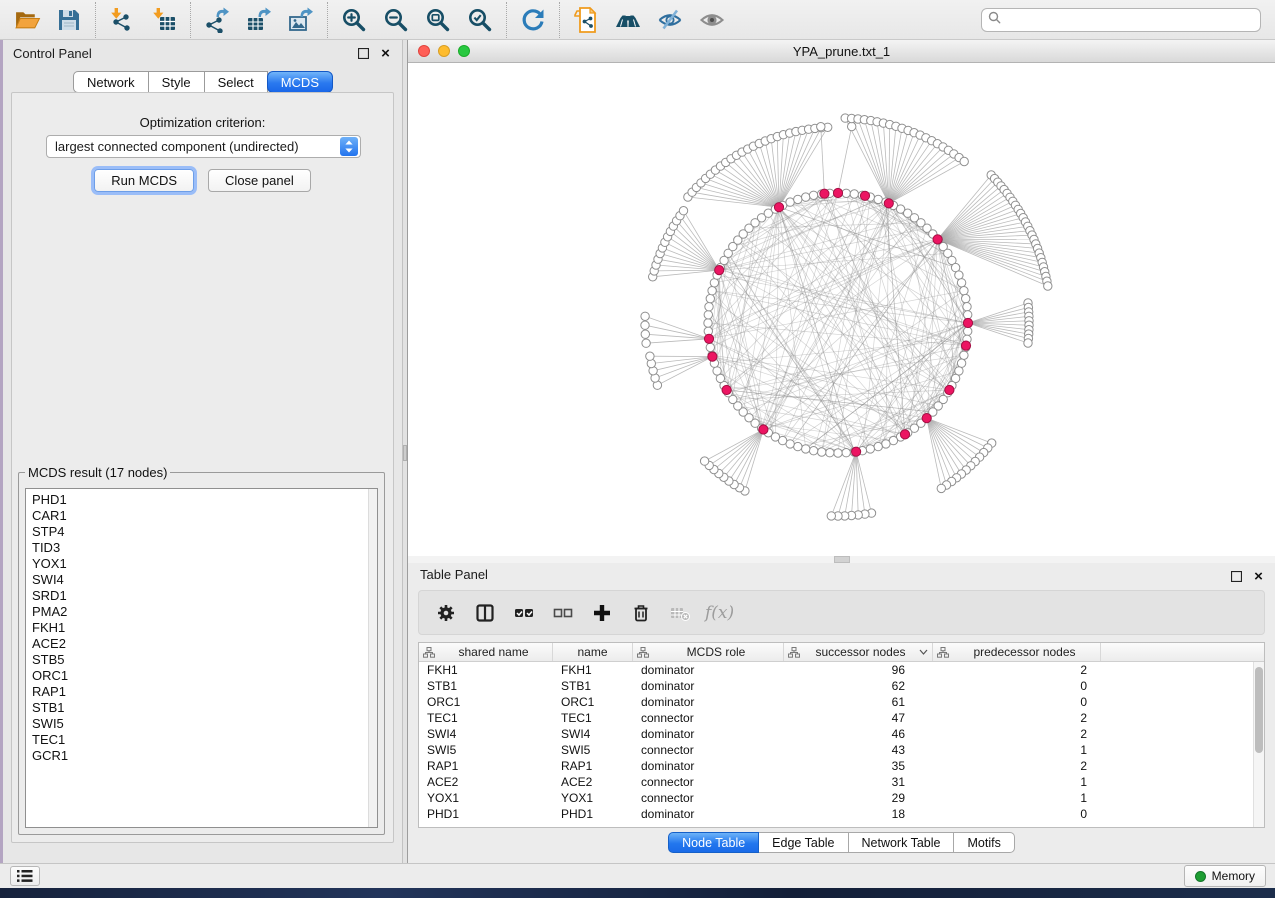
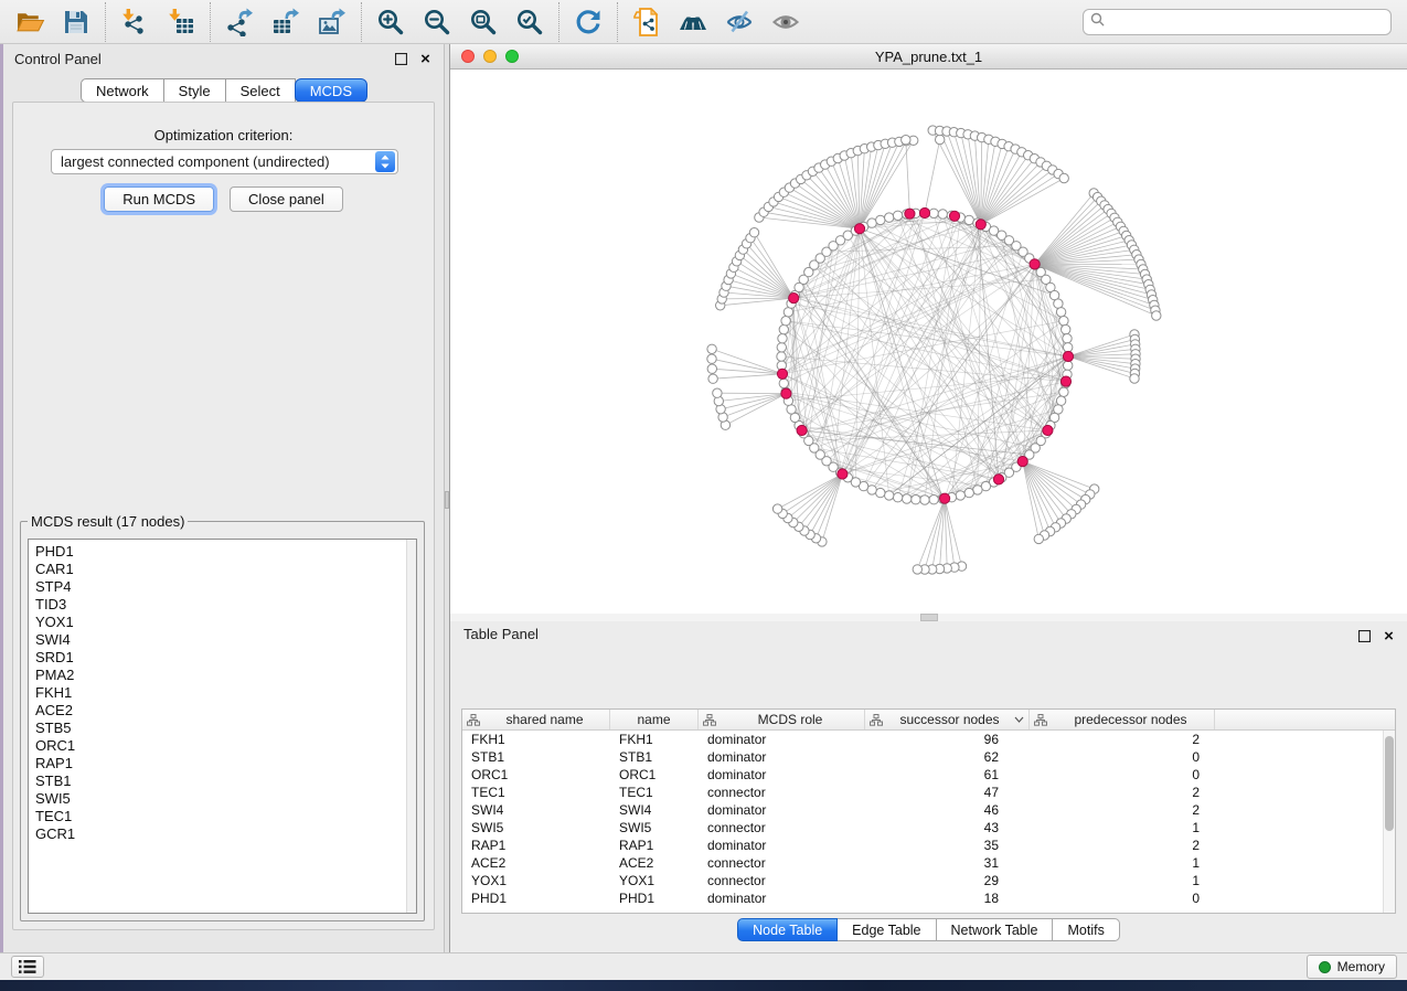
  Control Panel
  ×
  Network
  Style
  Select
  MCDS
  Optimization criterion:
  largest connected component (undirected)
  Run MCDS
  Close panel
  MCDS result (17 nodes)
  PHD1
  CAR1
  STP4
  TID3
  YOX1
  SWI4
  SRD1
  PMA2
  FKH1
  ACE2
  STB5
  ORC1
  RAP1
  STB1
  SWI5
  TEC1
  GCR1
  YPA_prune.txt_1
  Table Panel
  ×
- f(x)
  shared name
  name
  MCDS role
  successor nodes
  predecessor nodes
  FKH1
  FKH1
  dominator
  96
  2
  STB1
  STB1
  dominator
  62
  0
  ORC1
  ORC1
  dominator
  61
  0
  TEC1
  TEC1
  connector
  47
  2
  SWI4
  SWI4
  dominator
  46
  2
  SWI5
  SWI5
  connector
  43
  1
  RAP1
  RAP1
  dominator
  35
  2
  ACE2
  ACE2
  connector
  31
  1
  YOX1
  YOX1
  connector
  29
  1
  PHD1
  PHD1
  dominator
  18
  0
  Node Table
  Edge Table
  Network Table
  Motifs
  Memory
